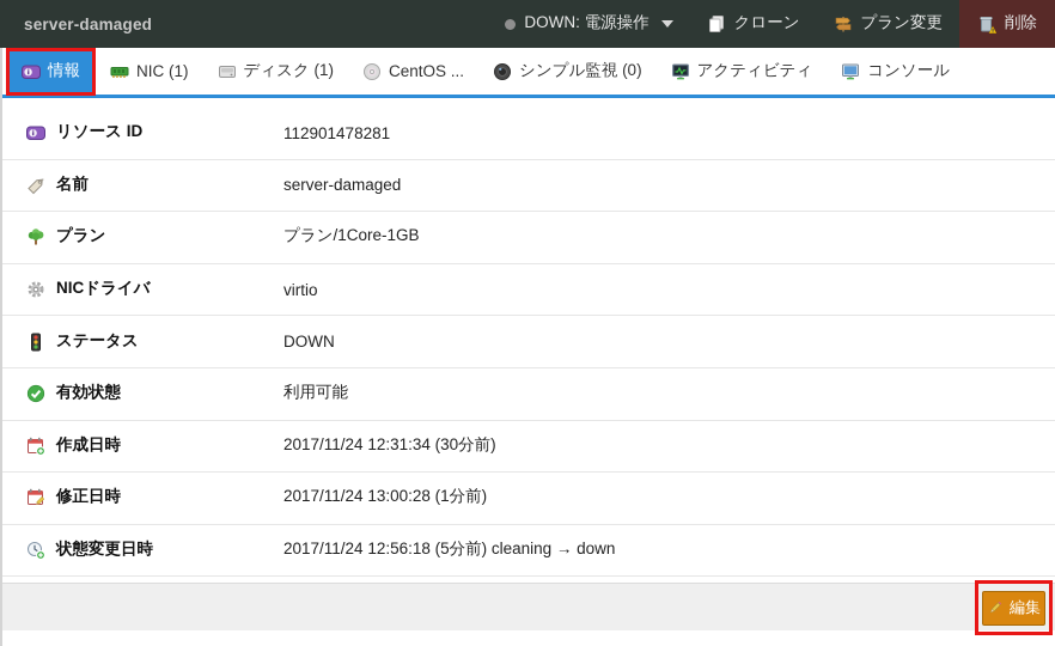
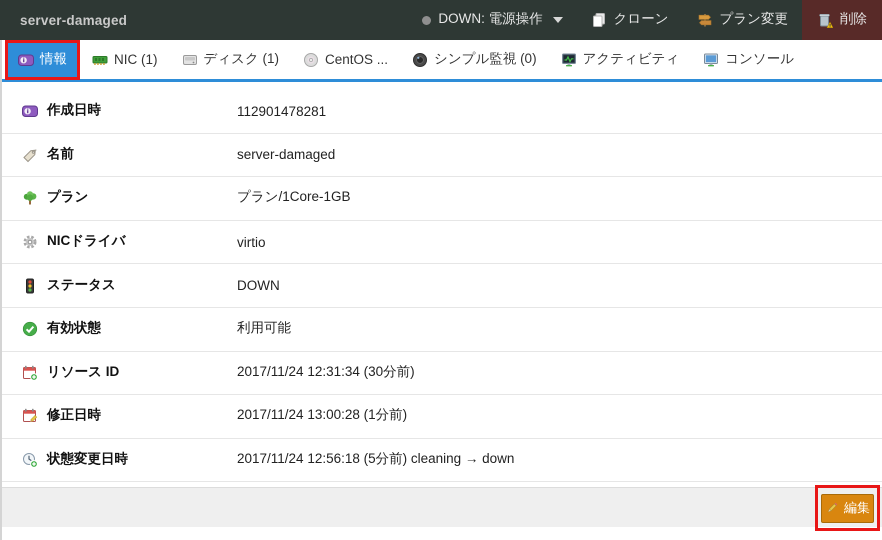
  server-damaged
  DOWN: 電源操作
  クローン
  プラン変更
  削除
  情報
  NIC (1)
  ディスク (1)
  CentOS ...
  シンプル監視 (0)
  アクティビティ
  コンソール
- リソース ID
+ 作成日時
  112901478281
  名前
  server-damaged
  プラン
  プラン/1Core-1GB
  NICドライバ
  virtio
  ステータス
  DOWN
  有効状態
  利用可能
- 作成日時
+ リソース ID
  2017/11/24 12:31:34 (30分前)
  修正日時
  2017/11/24 13:00:28 (1分前)
  状態変更日時
  2017/11/24 12:56:18 (5分前) cleaning → down
  編集
